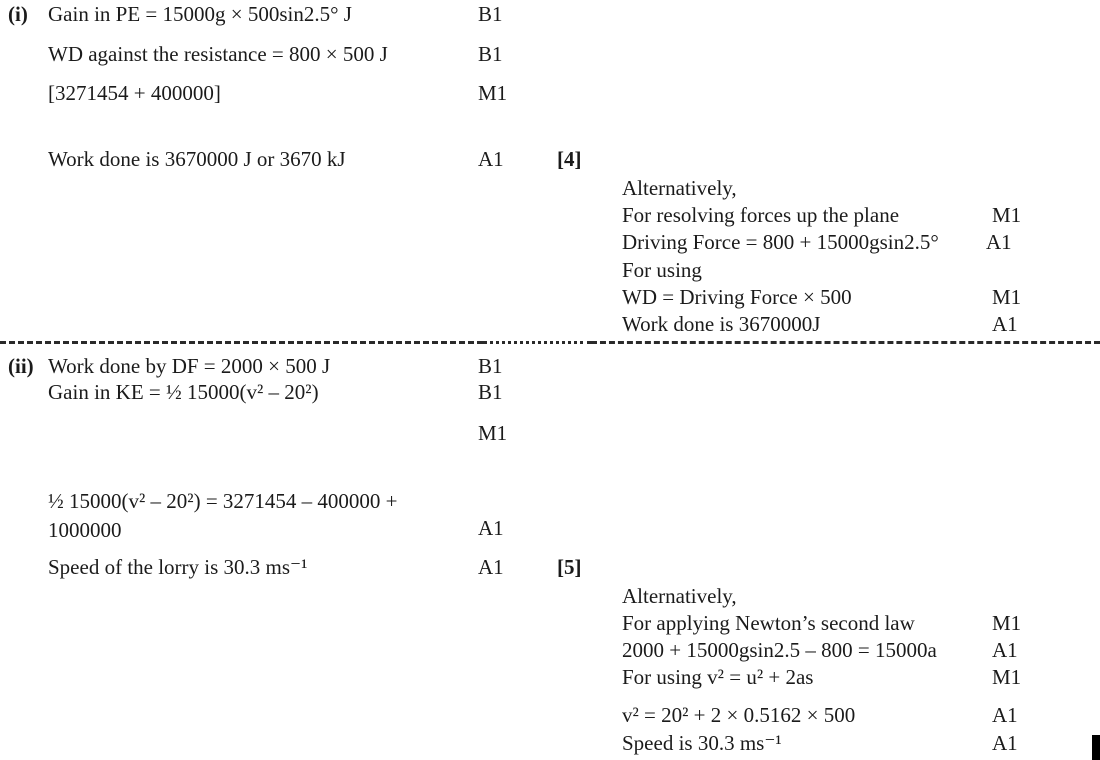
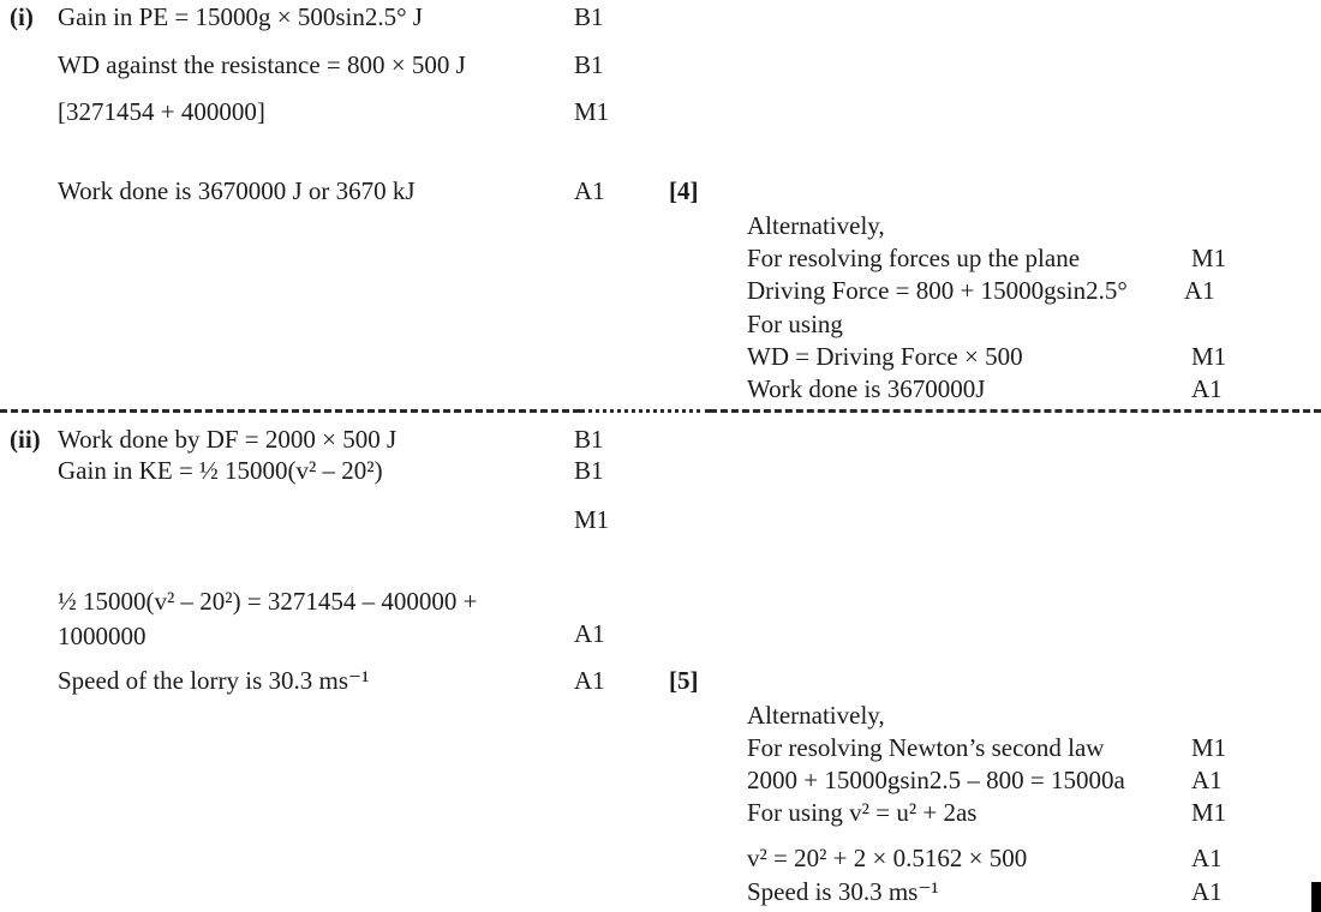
  (i)
  Gain in PE = 15000g × 500sin2.5° J
  B1
  WD against the resistance = 800 × 500 J
  B1
  [3271454 + 400000]
  M1
  Work done is 3670000 J or 3670 kJ
  A1
  [4]
  Alternatively,
  For resolving forces up the plane
  M1
  Driving Force = 800 + 15000gsin2.5°
  A1
  For using
  WD = Driving Force × 500
  M1
  Work done is 3670000J
  A1
  (ii)
  Work done by DF = 2000 × 500 J
  B1
  Gain in KE = ½ 15000(v² – 20²)
  B1
  M1
  ½ 15000(v² – 20²) = 3271454 – 400000 + 1000000
  A1
  Speed of the lorry is 30.3 ms⁻¹
  A1
  [5]
  Alternatively,
- For applying Newton’s second law
+ For resolving Newton’s second law
  M1
  2000 + 15000gsin2.5 – 800 = 15000a
  A1
  For using v² = u² + 2as
  M1
  v² = 20² + 2 × 0.5162 × 500
  A1
  Speed is 30.3 ms⁻¹
  A1
